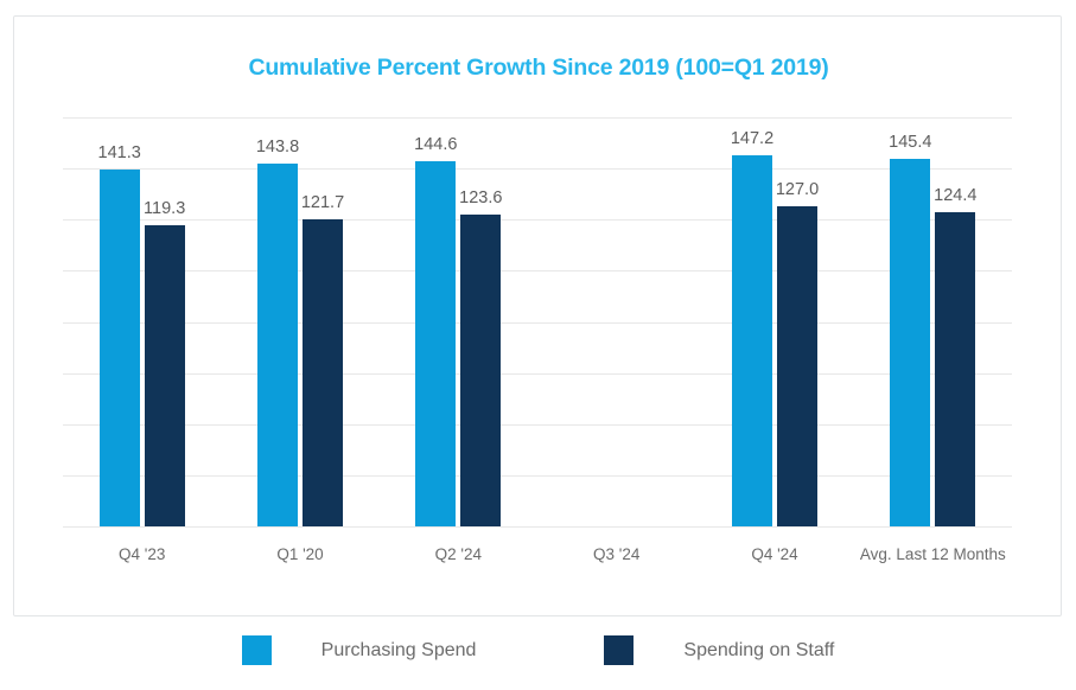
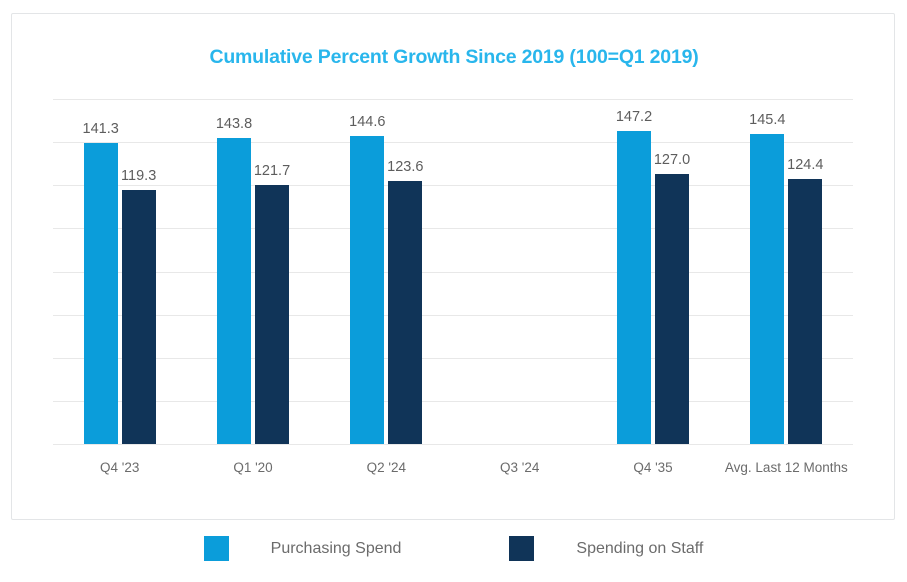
  Cumulative Percent Growth Since 2019 (100=Q1 2019)
  141.3
  119.3
  143.8
  121.7
  144.6
  123.6
  147.2
  127.0
  145.4
  124.4
  Q4 '23
  Q1 '20
  Q2 '24
  Q3 '24
- Q4 '24
+ Q4 '35
  Avg. Last 12 Months
  Purchasing Spend
  Spending on Staff
